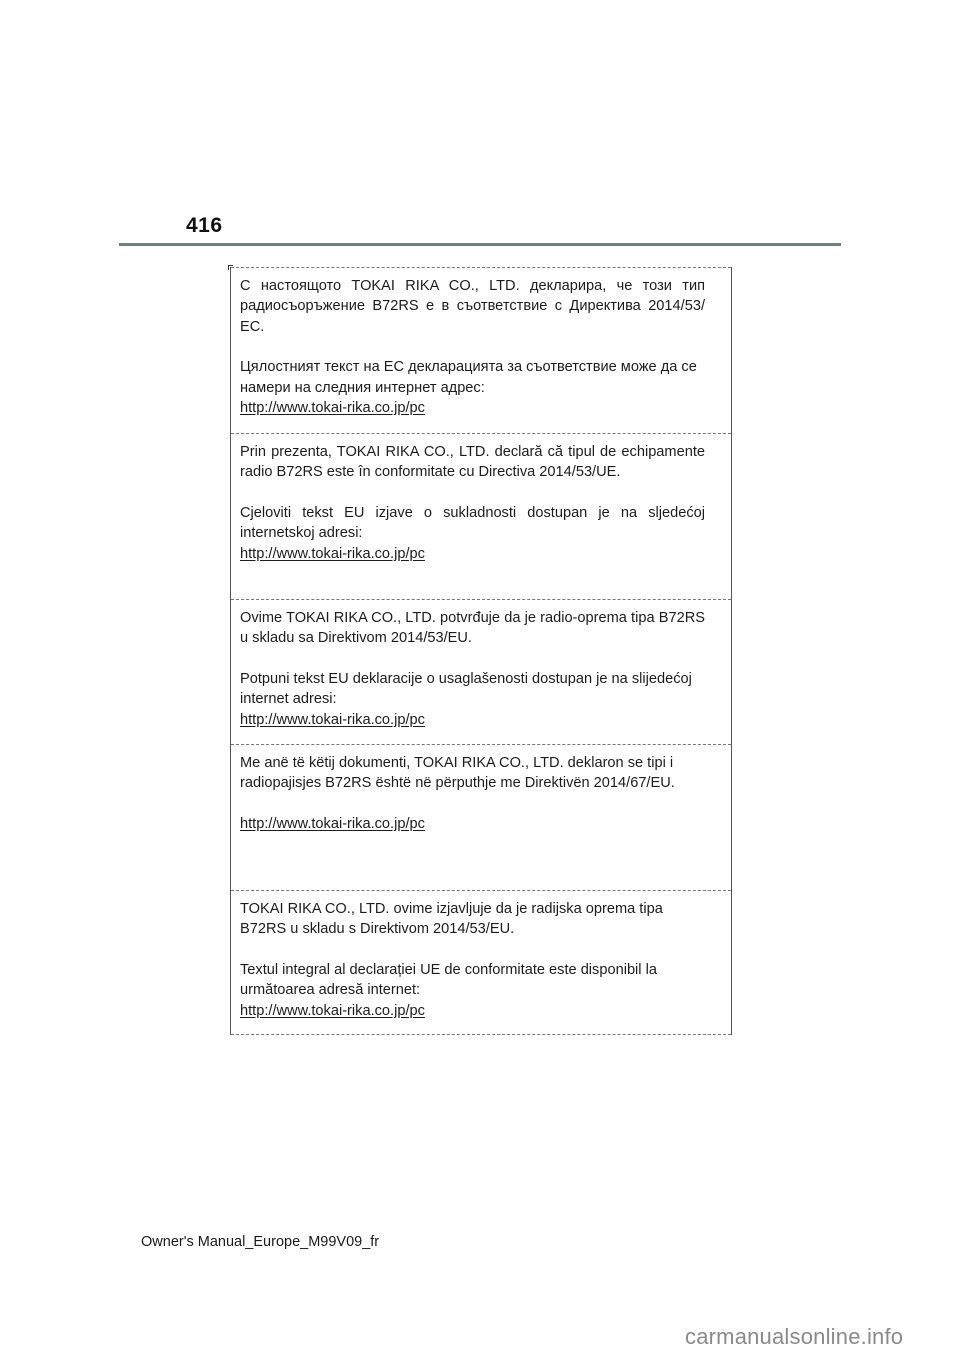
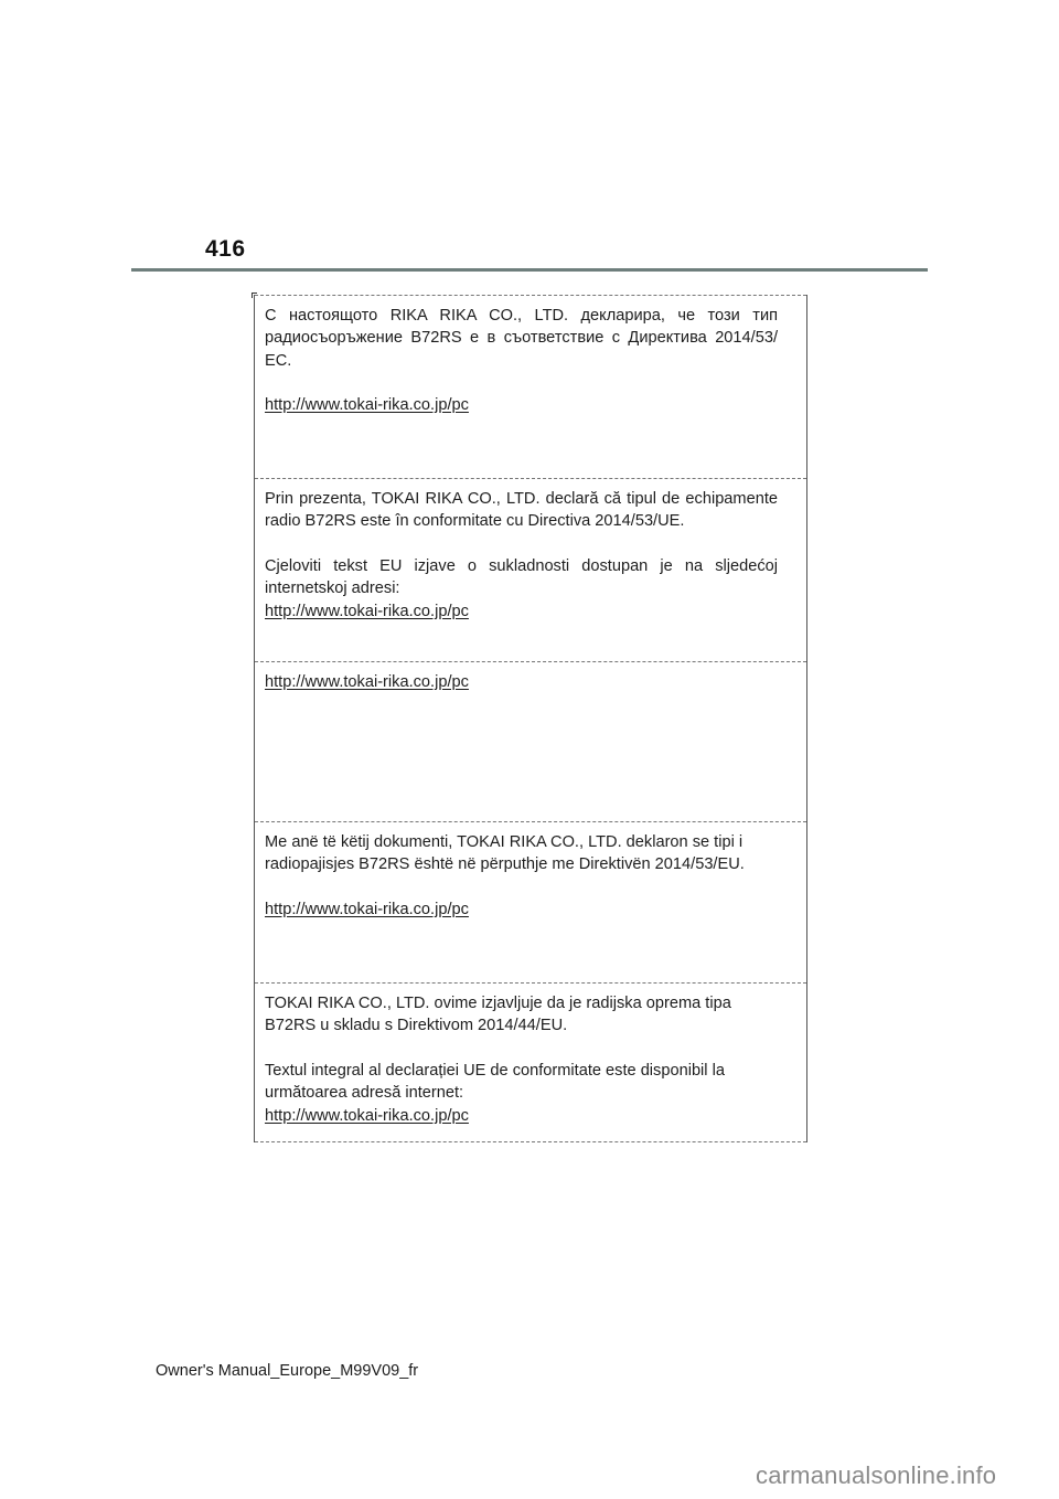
  416
- С настоящото TOKAI RIKA CO., LTD. декларира, че този тип радиосъоръжение B72RS е в съответствие с Директива 2014/53/ЕС.
+ С настоящото RIKA RIKA CO., LTD. декларира, че този тип радиосъоръжение B72RS е в съответствие с Директива 2014/53/ЕС.
- Цялостният текст на ЕС декларацията за съответствие може да се намери на следния интернет адрес:
  http://www.tokai-rika.co.jp/pc
  Prin prezenta, TOKAI RIKA CO., LTD. declară că tipul de echipamente radio B72RS este în conformitate cu Directiva 2014/53/UE.
  Cjeloviti tekst EU izjave o sukladnosti dostupan je na sljedećoj internetskoj adresi:
  http://www.tokai-rika.co.jp/pc
- Ovime TOKAI RIKA CO., LTD. potvrđuje da je radio-oprema tipa B72RS u skladu sa Direktivom 2014/53/EU.
- Potpuni tekst EU deklaracije o usaglašenosti dostupan je na slijedećoj internet adresi:
  http://www.tokai-rika.co.jp/pc
- Me anë të këtij dokumenti, TOKAI RIKA CO., LTD. deklaron se tipi i radiopajisjes B72RS është në përputhje me Direktivën 2014/67/EU.
+ Me anë të këtij dokumenti, TOKAI RIKA CO., LTD. deklaron se tipi i radiopajisjes B72RS është në përputhje me Direktivën 2014/53/EU.
  http://www.tokai-rika.co.jp/pc
- TOKAI RIKA CO., LTD. ovime izjavljuje da je radijska oprema tipa B72RS u skladu s Direktivom 2014/53/EU.
+ TOKAI RIKA CO., LTD. ovime izjavljuje da je radijska oprema tipa B72RS u skladu s Direktivom 2014/44/EU.
  Textul integral al declarației UE de conformitate este disponibil la următoarea adresă internet:
  http://www.tokai-rika.co.jp/pc
  Owner's Manual_Europe_M99V09_fr
  carmanualsonline.info
